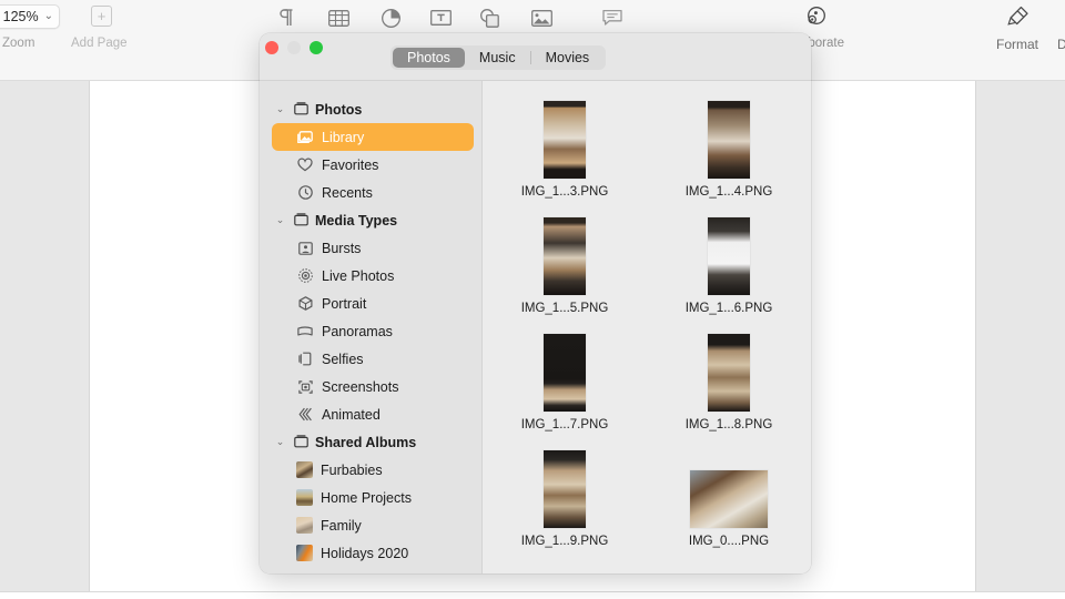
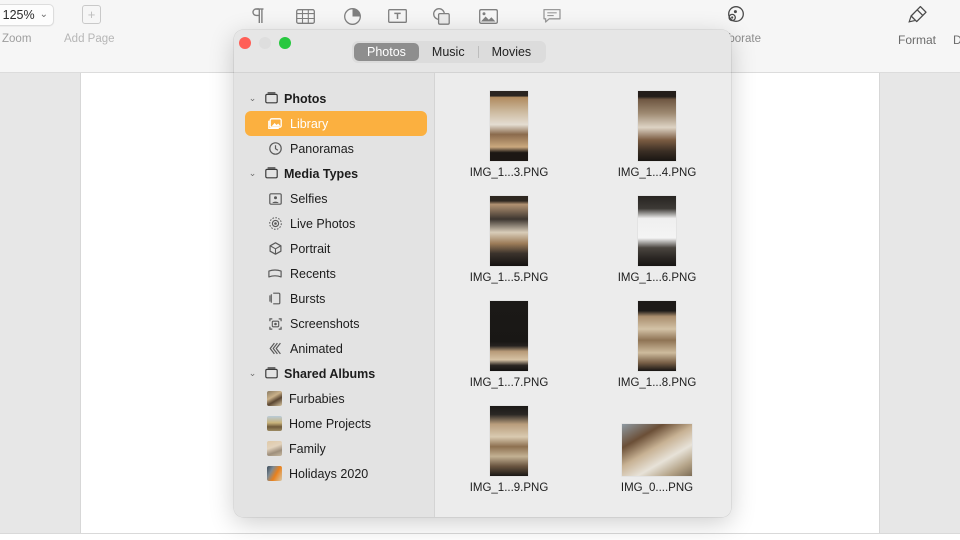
  125%
  ⌄
  Zoom
  +
  Add Page
  borate
  Format
  D
  Photos
  Music
  Movies
  ⌄
  Photos
  Library
- Favorites
- Recents
+ Panoramas
  ⌄
  Media Types
- Bursts
+ Selfies
  Live Photos
  Portrait
- Panoramas
+ Recents
- Selfies
+ Bursts
  Screenshots
  Animated
  ⌄
  Shared Albums
  Furbabies
  Home Projects
  Family
  Holidays 2020
  IMG_1...3.PNG
  IMG_1...4.PNG
  IMG_1...5.PNG
  IMG_1...6.PNG
  IMG_1...7.PNG
  IMG_1...8.PNG
  IMG_1...9.PNG
  IMG_0....PNG
